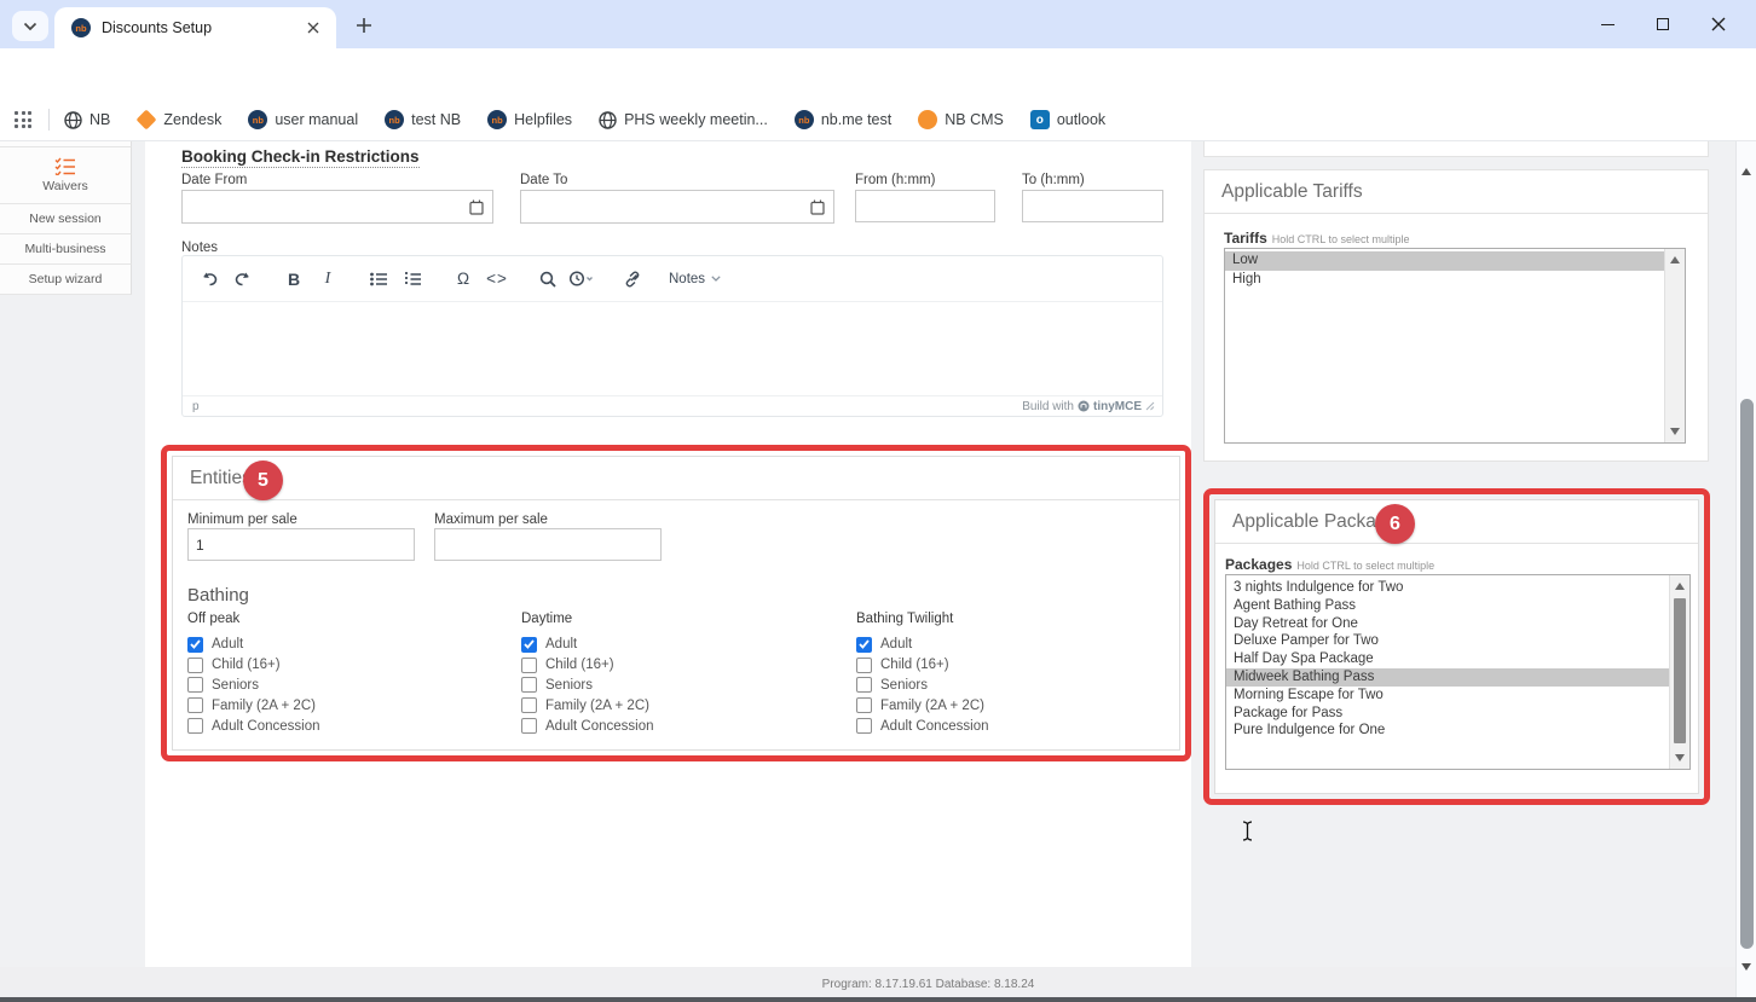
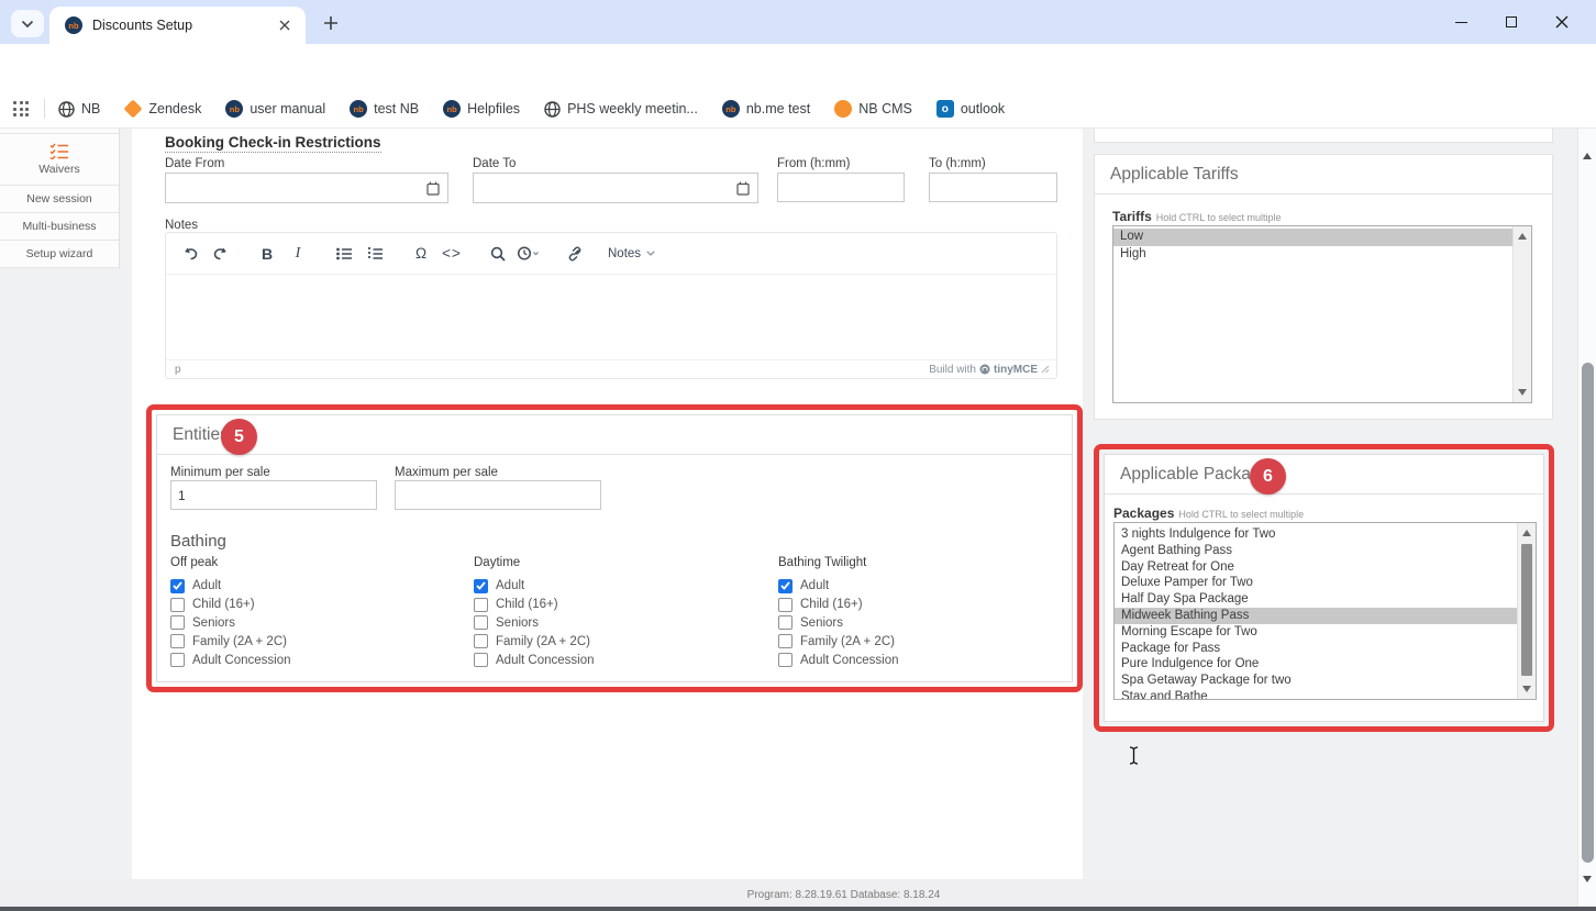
  nb
  Discounts Setup
  NB
  Zendesk
  nb
  user manual
  nb
  test NB
  nb
  Helpfiles
  PHS weekly meetin...
  nb
  nb.me test
  NB CMS
  o
  outlook
  Waivers
  New session
  Multi-business
  Setup wizard
  Booking Check-in Restrictions
  Date From
  Date To
  From (h:mm)
  To (h:mm)
  Notes
  B
  I
  Ω
  <>
  Notes
  p
  Build with
  tinyMCE
  Entitie
  5
  Minimum per sale
  Maximum per sale
  1
  Bathing
  Off peak
  Adult
  Child (16+)
  Seniors
  Family (2A + 2C)
  Adult Concession
  Daytime
  Adult
  Child (16+)
  Seniors
  Family (2A + 2C)
  Adult Concession
  Bathing Twilight
  Adult
  Child (16+)
  Seniors
  Family (2A + 2C)
  Adult Concession
  Applicable Tariffs
  Tariffs Hold CTRL to select multiple
  Low
  High
  Applicable Packa
  6
  Packages Hold CTRL to select multiple
  3 nights Indulgence for Two
  Agent Bathing Pass
  Day Retreat for One
  Deluxe Pamper for Two
  Half Day Spa Package
  Midweek Bathing Pass
  Morning Escape for Two
  Package for Pass
  Pure Indulgence for One
+ Spa Getaway Package for two
+ Stay and Bathe
- Program: 8.17.19.61 Database: 8.18.24
+ Program: 8.28.19.61 Database: 8.18.24
